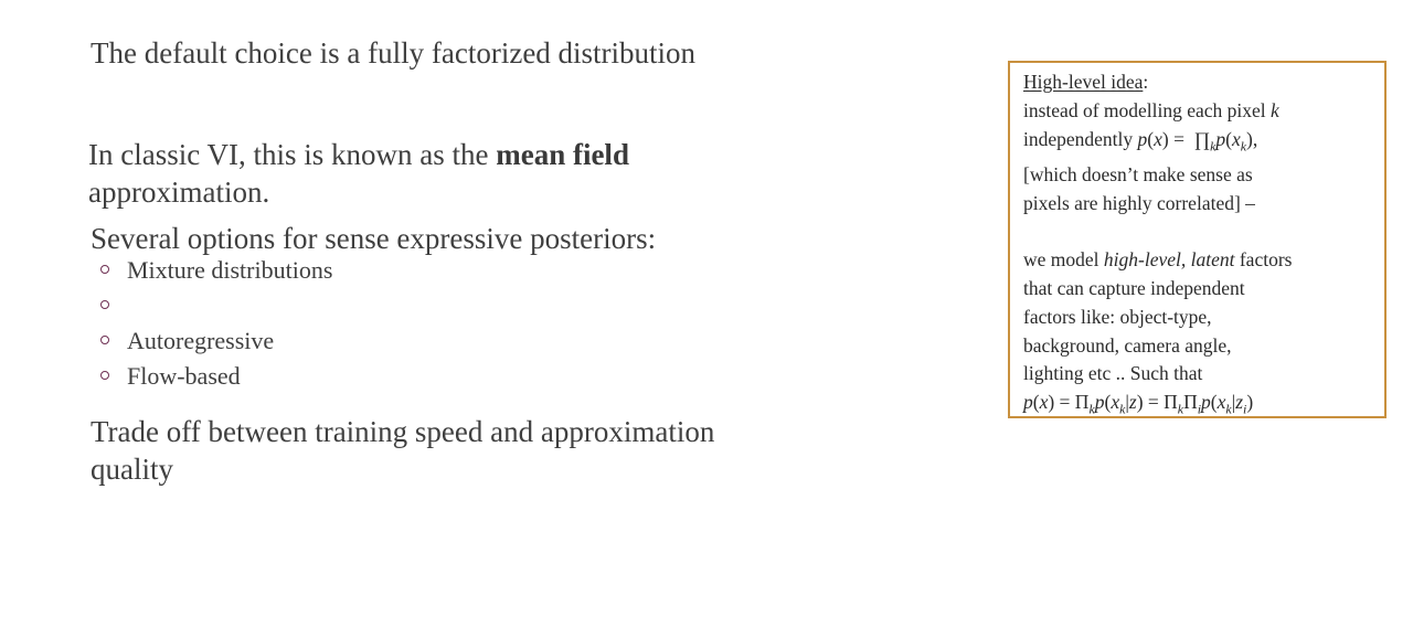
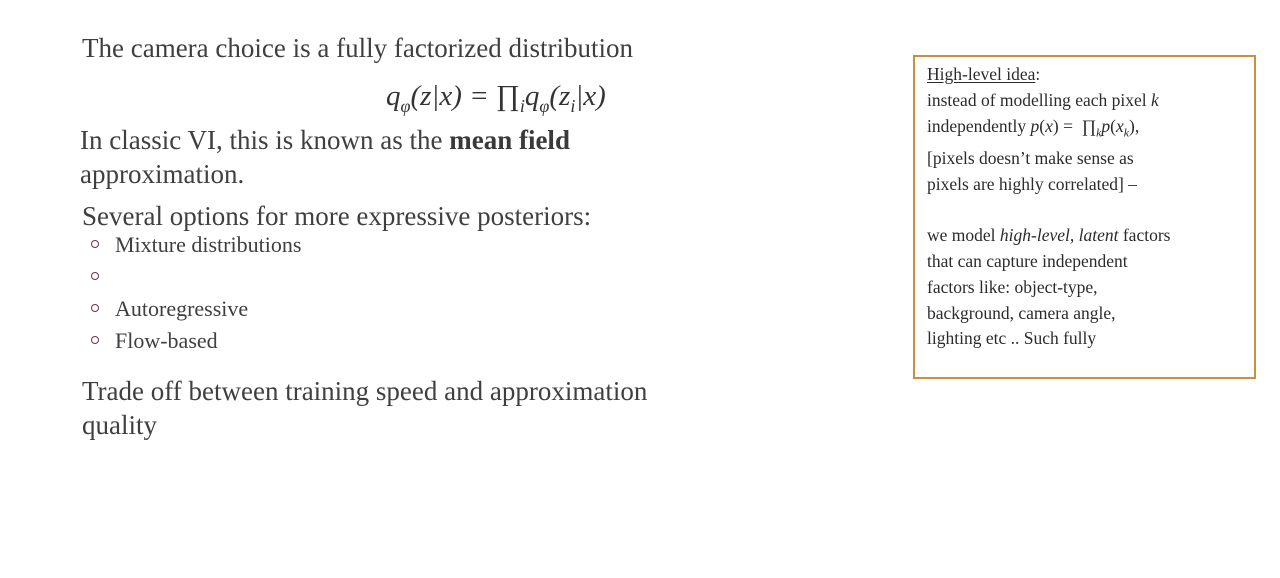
- The default choice is a fully factorized distribution
+ The camera choice is a fully factorized distribution
+ qφ(z|x) = ∏iqφ(zi|x)
  In classic VI, this is known as the mean field
  approximation.
- Several options for sense expressive posteriors:
+ Several options for more expressive posteriors:
  Mixture distributions
  Autoregressive
  Flow-based
  Trade off between training speed and approximation
  quality
  High-level idea:
  instead of modelling each pixel k
  independently p(x) = ∏kp(xk),
- [which doesn’t make sense as
+ [pixels doesn’t make sense as
  pixels are highly correlated] –
  we model high-level, latent factors
  that can capture independent
  factors like: object-type,
  background, camera angle,
- lighting etc .. Such that
+ lighting etc .. Such fully
- p(x) = Πkp(xk|z) = ΠkΠip(xk|zi)
